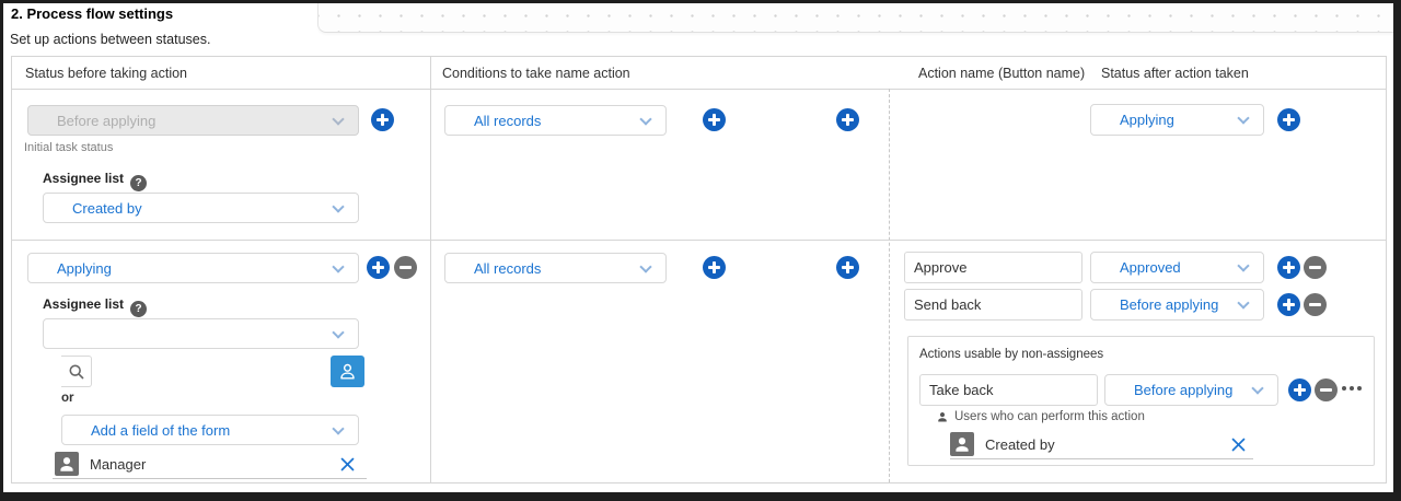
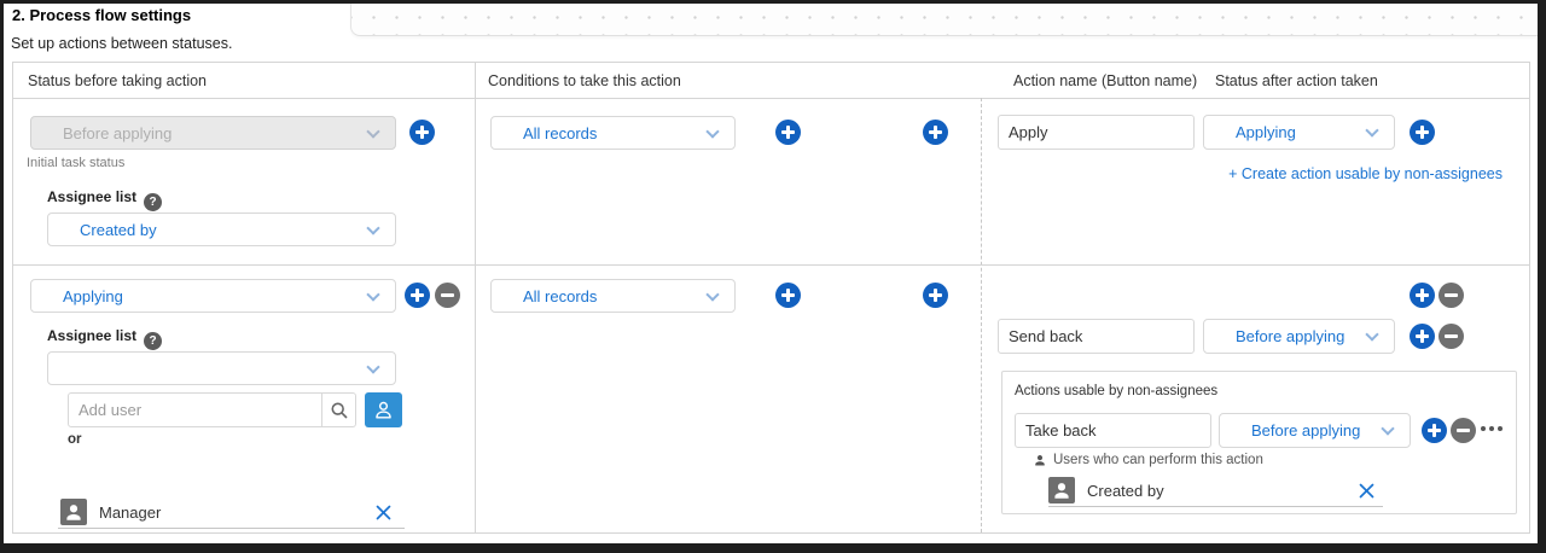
  2. Process flow settings
  Set up actions between statuses.
  Status before taking action
- Conditions to take name action
+ Conditions to take this action
  Action name (Button name)
  Status after action taken
  Before applying
  Initial task status
  Assignee list ?
  Created by
  All records
+ Apply
  Applying
+ + Create action usable by non-assignees
  Applying
  Assignee list ?
+ Add user
  or
- Add a field of the form
  Manager
  All records
- Approve
- Approved
  Send back
  Before applying
  Actions usable by non-assignees
  Take back
  Before applying
  Users who can perform this action
  Created by
